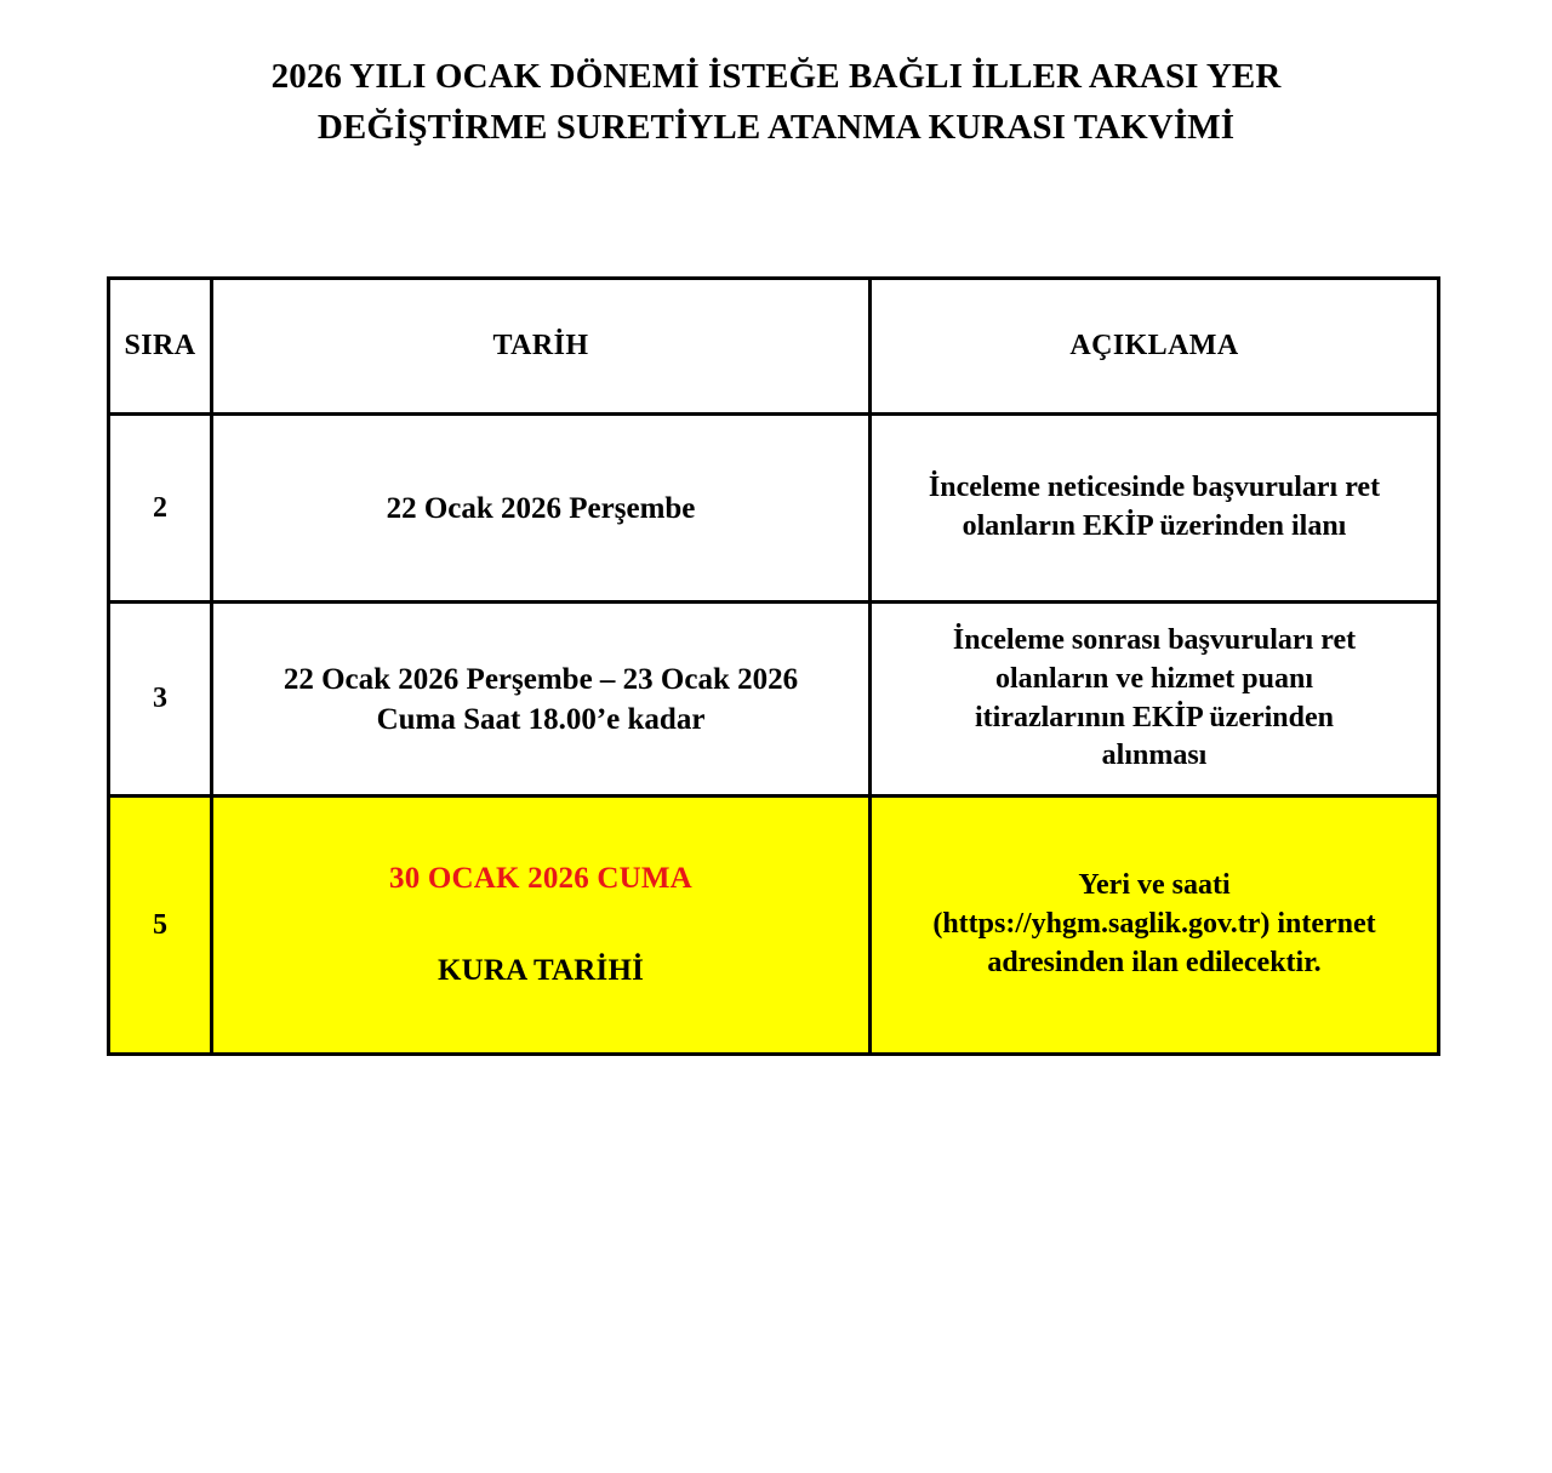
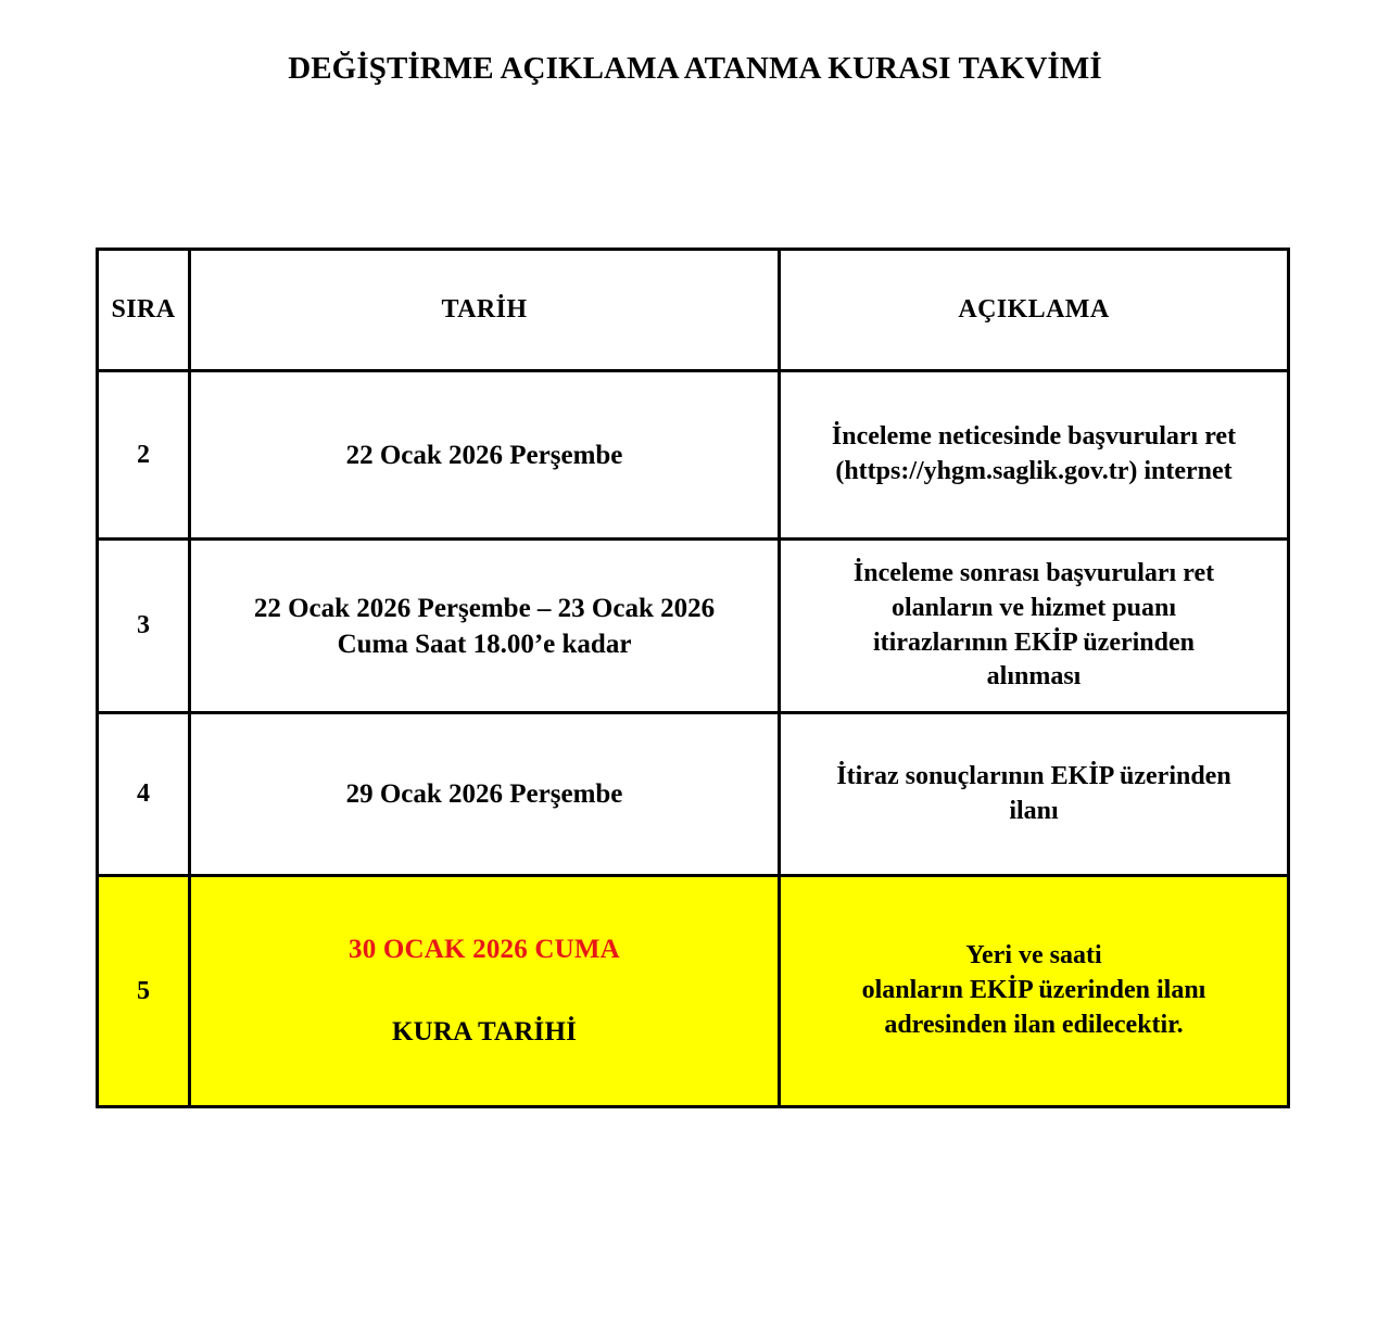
- 2026 YILI OCAK DÖNEMİ İSTEĞE BAĞLI İLLER ARASI YER
- DEĞİŞTİRME SURETİYLE ATANMA KURASI TAKVİMİ
+ DEĞİŞTİRME AÇIKLAMA ATANMA KURASI TAKVİMİ
  SIRA	TARİH	AÇIKLAMA
- 2	22 Ocak 2026 Perşembe	İnceleme neticesinde başvuruları ret olanların EKİP üzerinden ilanı
+ 2	22 Ocak 2026 Perşembe	İnceleme neticesinde başvuruları ret (https://yhgm.saglik.gov.tr) internet
  3	22 Ocak 2026 Perşembe – 23 Ocak 2026 Cuma Saat 18.00’e kadar	İnceleme sonrası başvuruları ret olanların ve hizmet puanı itirazlarının EKİP üzerinden alınması
+ 4	29 Ocak 2026 Perşembe	İtiraz sonuçlarının EKİP üzerinden ilanı
- 5	30 OCAK 2026 CUMA KURA TARİHİ	Yeri ve saati (https://yhgm.saglik.gov.tr) internet adresinden ilan edilecektir.
+ 5	30 OCAK 2026 CUMA KURA TARİHİ	Yeri ve saati olanların EKİP üzerinden ilanı adresinden ilan edilecektir.
